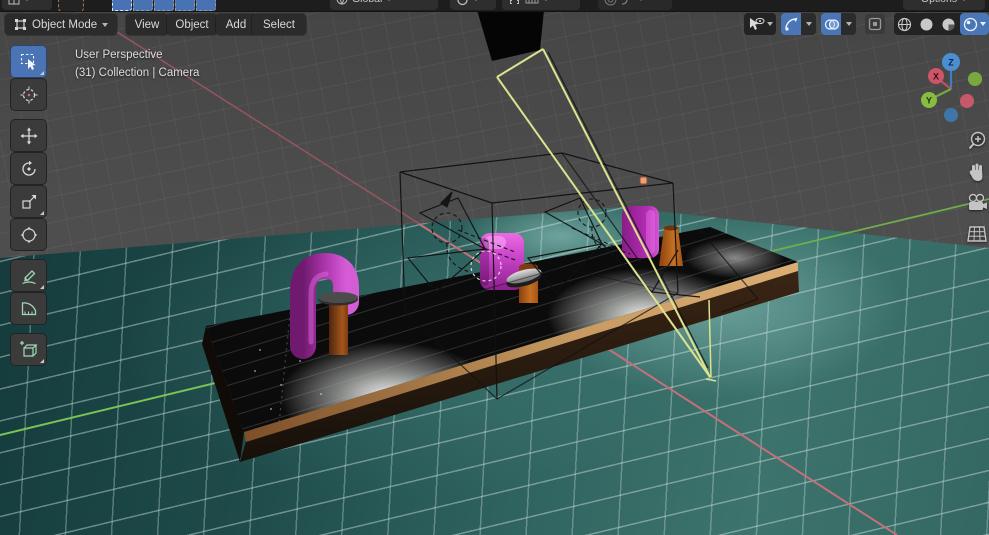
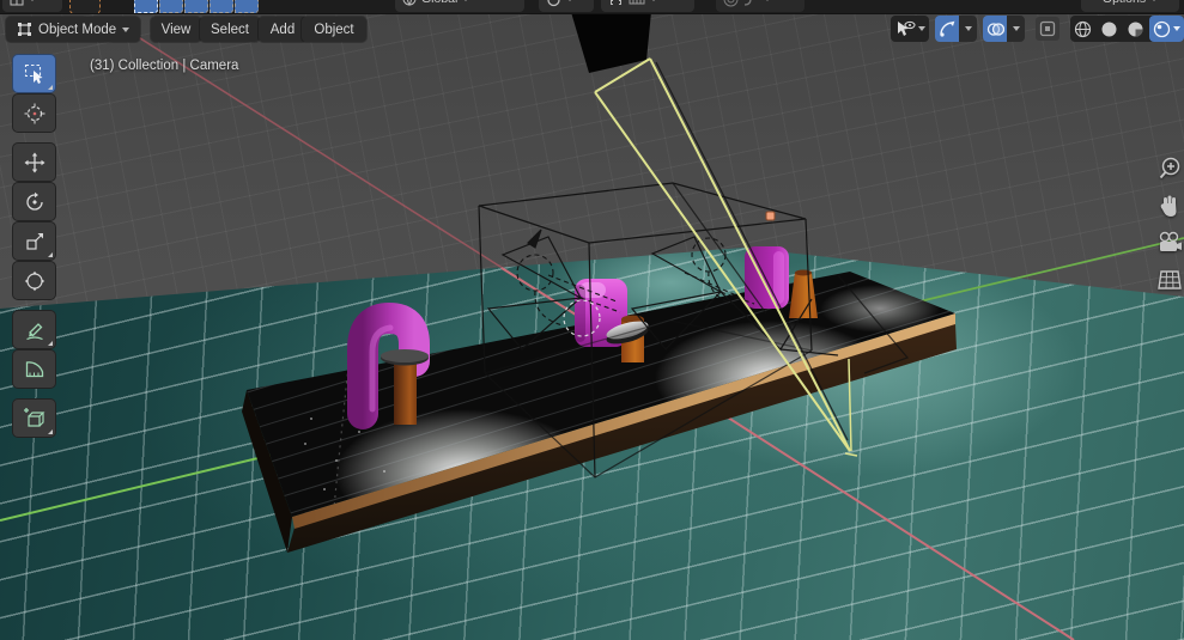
- Z
- X
- Y
  Object Mode
  View
- Object
+ Select
  Add
- Select
+ Object
- User Perspective
  (31) Collection | Camera
